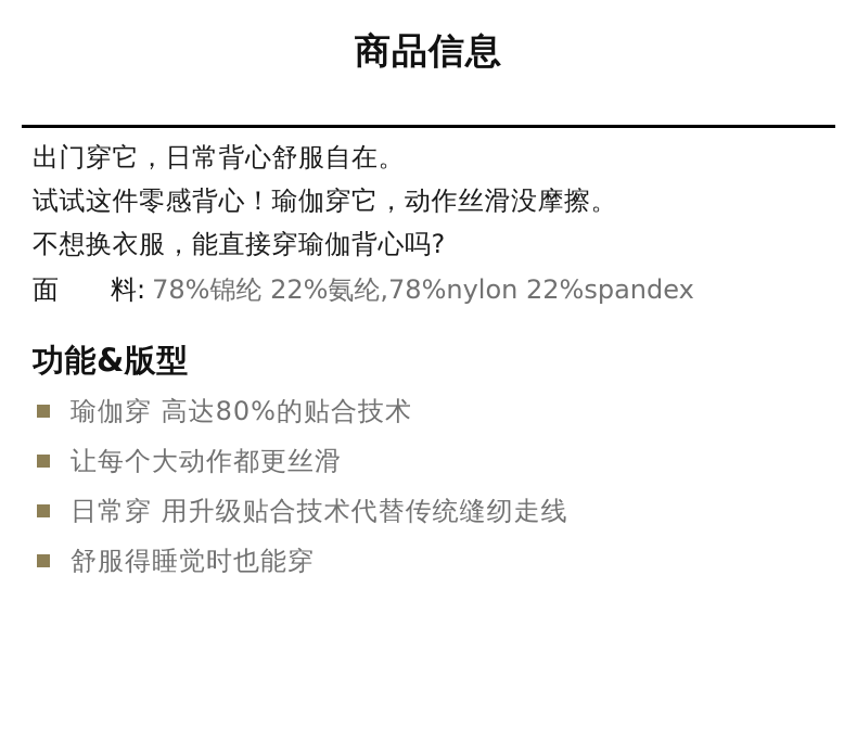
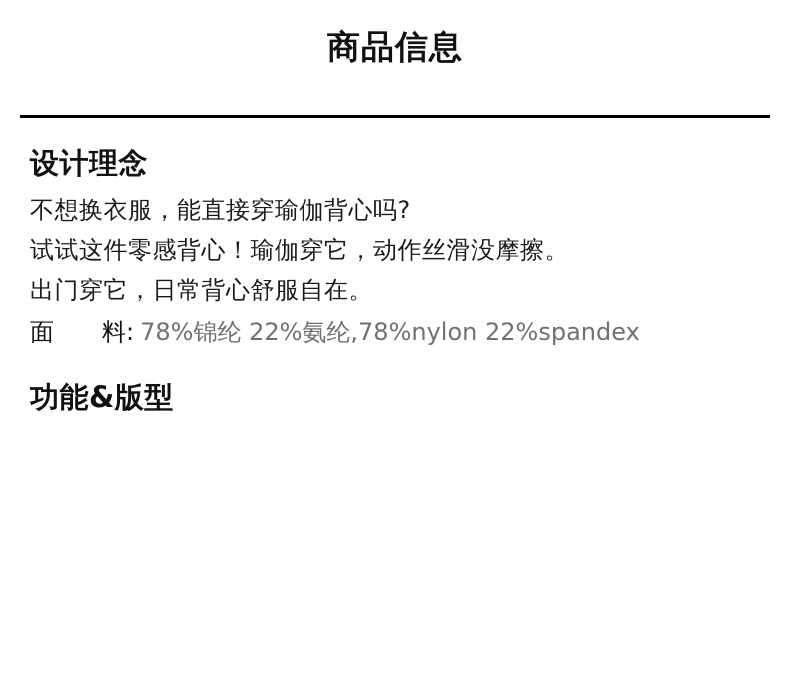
  商品信息
+ 设计理念
- 出门穿它，日常背心舒服自在。
+ 不想换衣服，能直接穿瑜伽背心吗?
  试试这件零感背心！瑜伽穿它，动作丝滑没摩擦。
- 不想换衣服，能直接穿瑜伽背心吗?
+ 出门穿它，日常背心舒服自在。
  面 料: 78%锦纶 22%氨纶,78%nylon 22%spandex
  功能&版型
- 瑜伽穿 高达80%的贴合技术
- 让每个大动作都更丝滑
- 日常穿 用升级贴合技术代替传统缝纫走线
- 舒服得睡觉时也能穿
